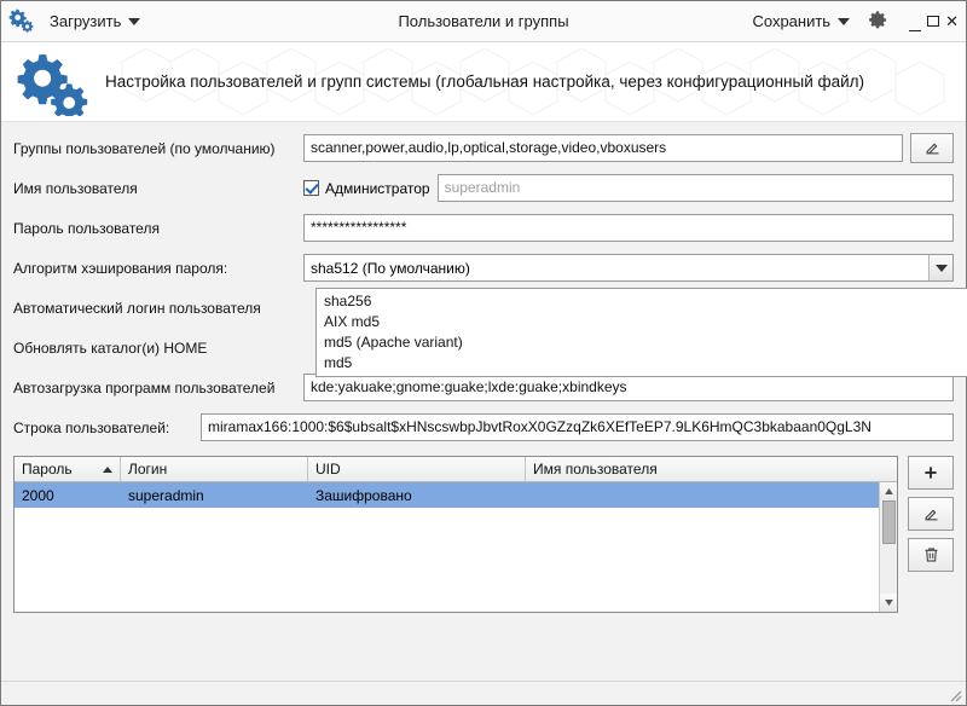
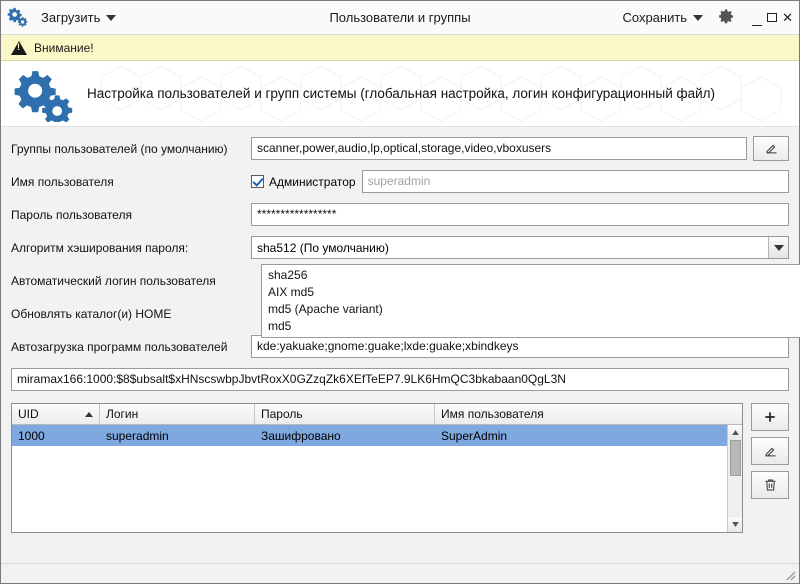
  Загрузить
  Пользователи и группы
  Сохранить
  ✕
+ Внимание!
- Настройка пользователей и групп системы (глобальная настройка, через конфигурационный файл)
+ Настройка пользователей и групп системы (глобальная настройка, логин конфигурационный файл)
  Группы пользователей (по умолчанию)
  scanner,power,audio,lp,optical,storage,video,vboxusers
  Имя пользователя
  Администратор
  superadmin
  Пароль пользователя
  *****************
  Алгоритм хэширования пароля:
  sha512 (По умолчанию)
  sha256
  AIX md5
  md5 (Apache variant)
  md5
  Автоматический логин пользователя
  Обновлять каталог(и) HOME
  Автозагрузка программ пользователей
  kde:yakuake;gnome:guake;lxde:guake;xbindkeys
- Строка пользователей:
- miramax166:1000:$6$ubsalt$xHNscswbpJbvtRoxX0GZzqZk6XEfTeEP7.9LK6HmQC3bkabaan0QgL3N
+ miramax166:1000:$8$ubsalt$xHNscswbpJbvtRoxX0GZzqZk6XEfTeEP7.9LK6HmQC3bkabaan0QgL3N
- Пароль
+ UID
  Логин
- UID
+ Пароль
  Имя пользователя
- 2000
+ 1000
  superadmin
  Зашифровано
+ SuperAdmin
